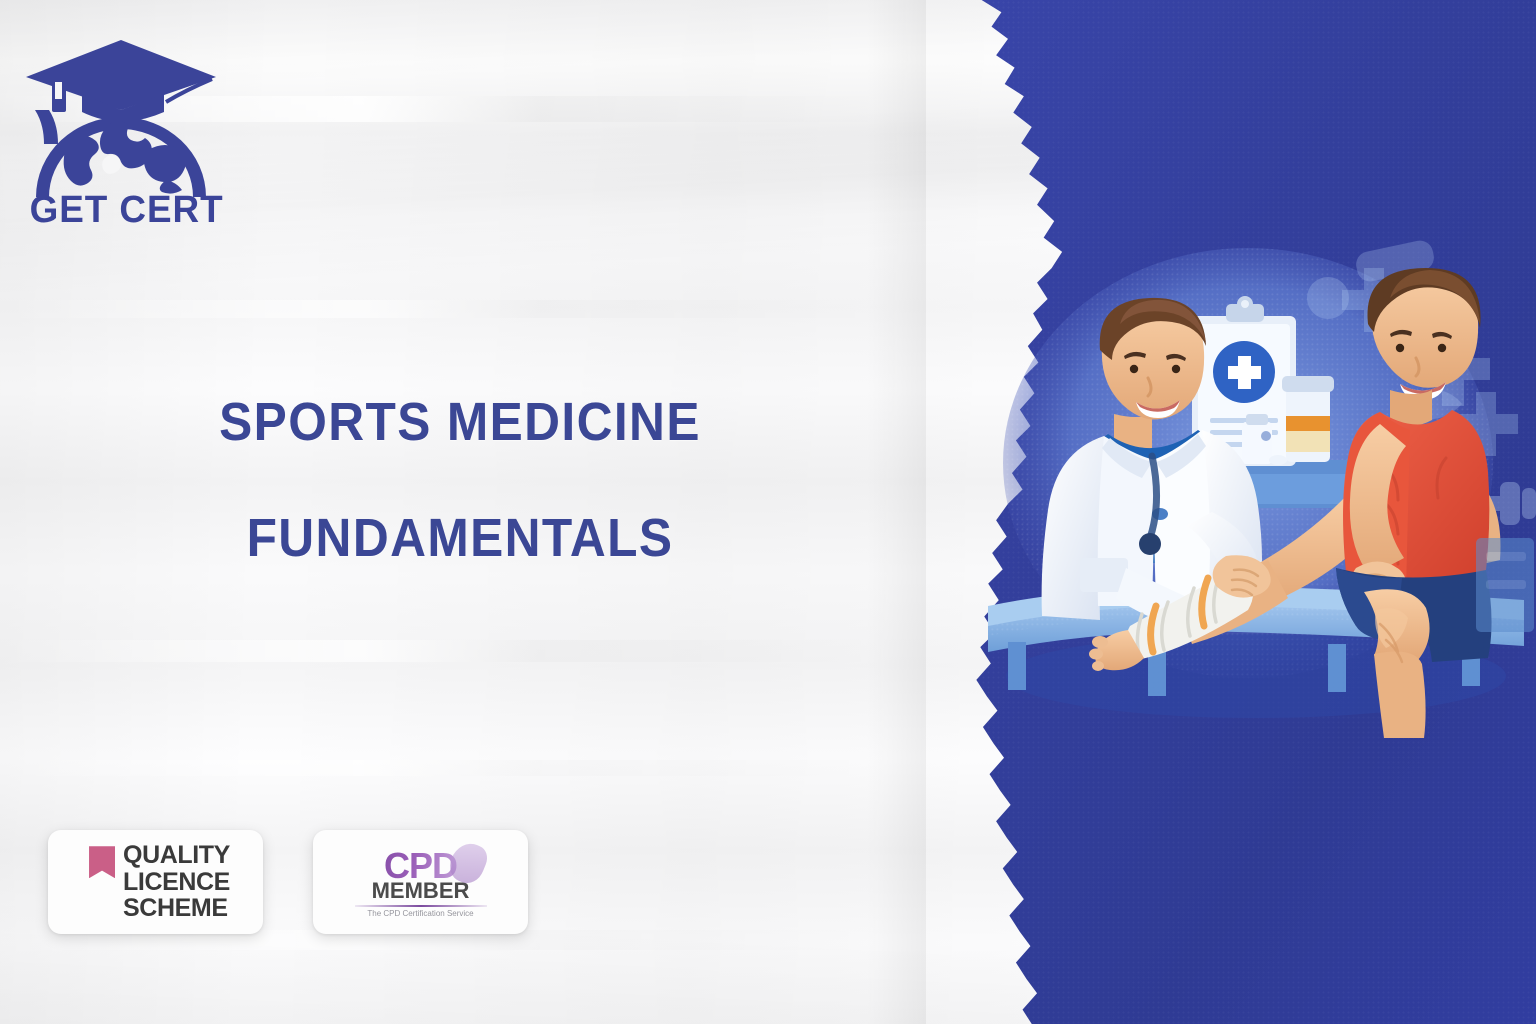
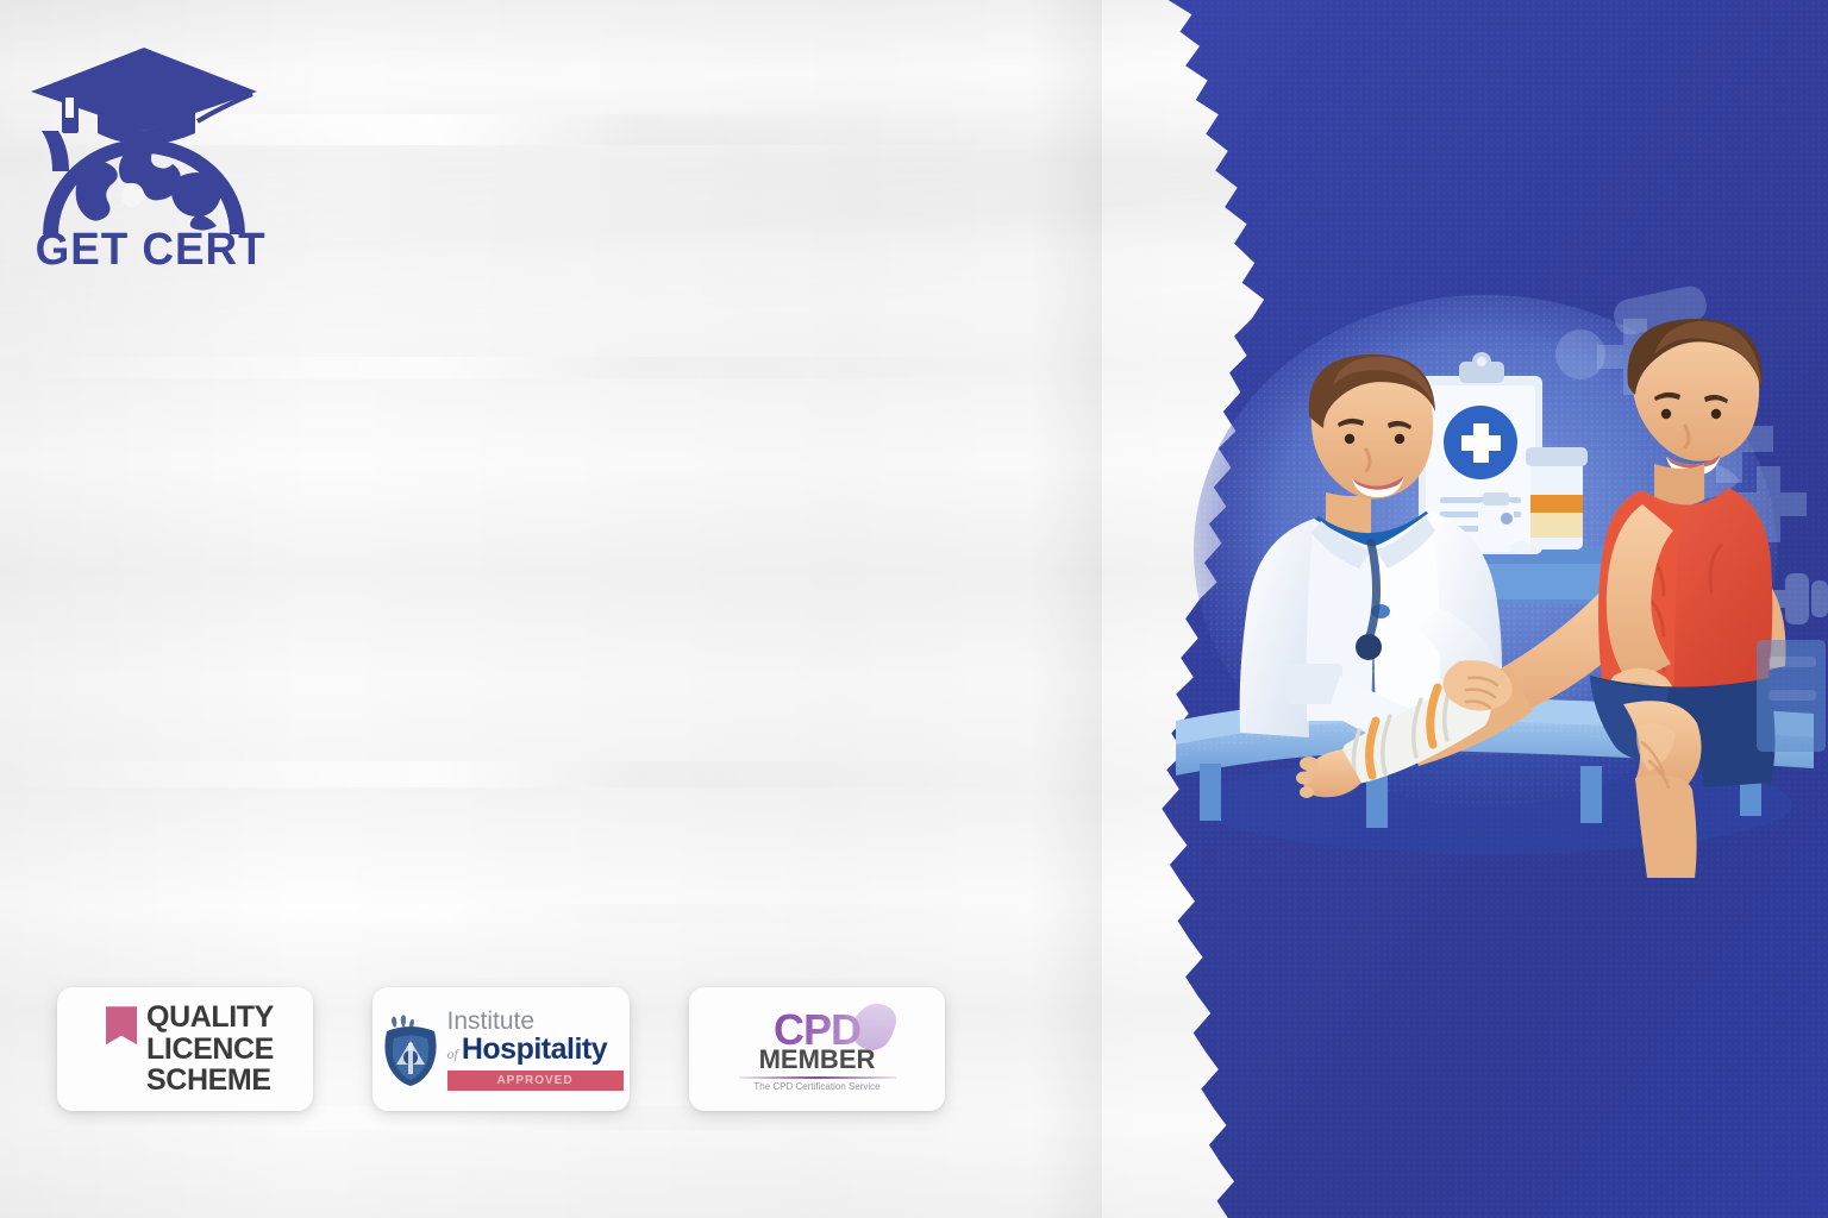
  GET CERT
- SPORTS MEDICINE
- FUNDAMENTALS
  QUALITY
  LICENCE
  SCHEME
+ Institute
+ of
+ Hospitality
+ APPROVED
  CPD
  MEMBER
  The CPD Certification Service
